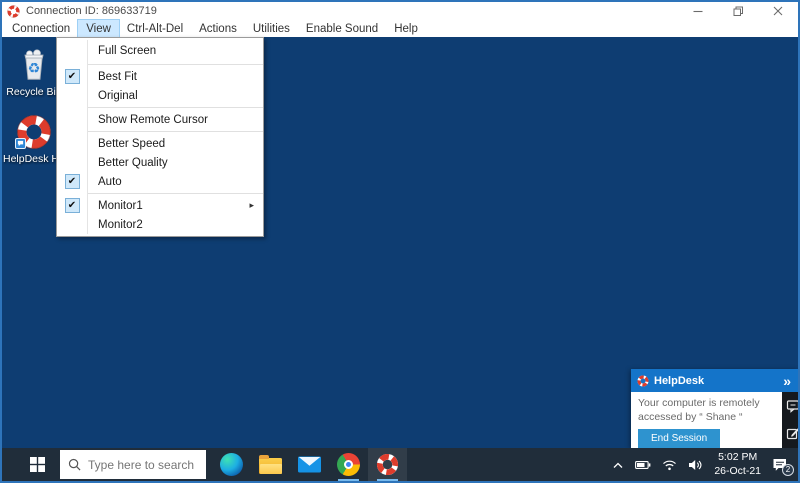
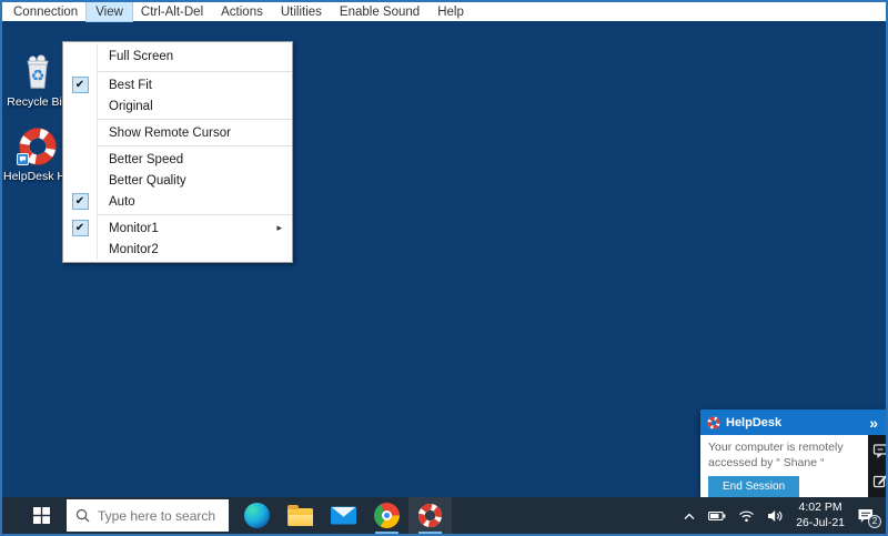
- Connection ID: 869633719
  Connection
  View
  Ctrl-Alt-Del
  Actions
  Utilities
  Enable Sound
  Help
  ♻
  Recycle Bi
  HelpDesk
  »
  Your computer is remotely accessed by “ Shane “
  End Session
  Type here to search
- 5:02 PM
+ 4:02 PM
- 26-Oct-21
+ 26-Jul-21
  2
  Full Screen
  ✔
  Best Fit
  Original
  Show Remote Cursor
  Better Speed
  Better Quality
  ✔
  Auto
  ✔
  Monitor1
  ▸
  Monitor2
